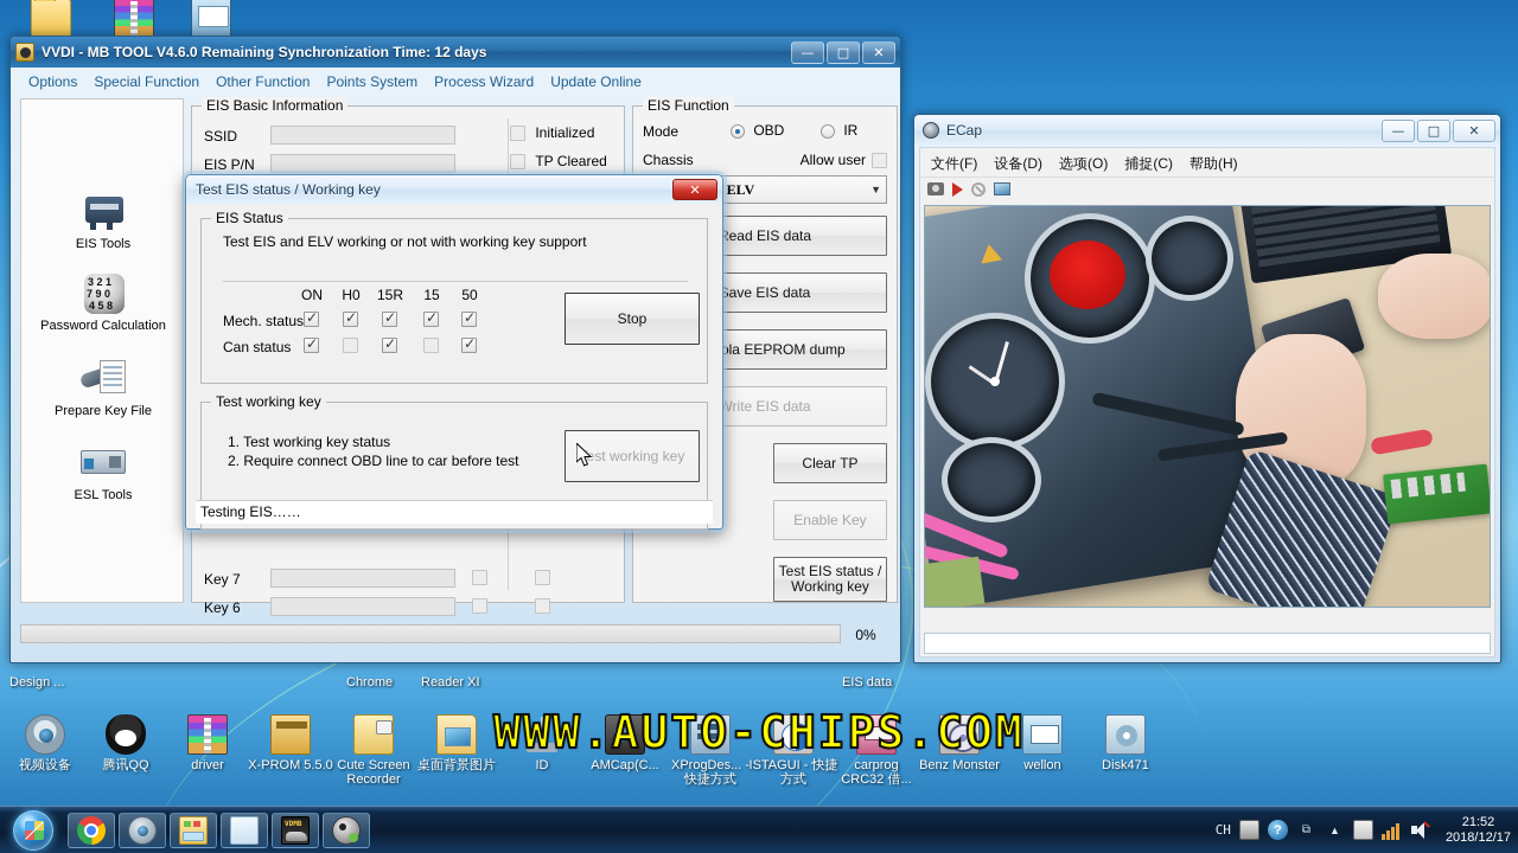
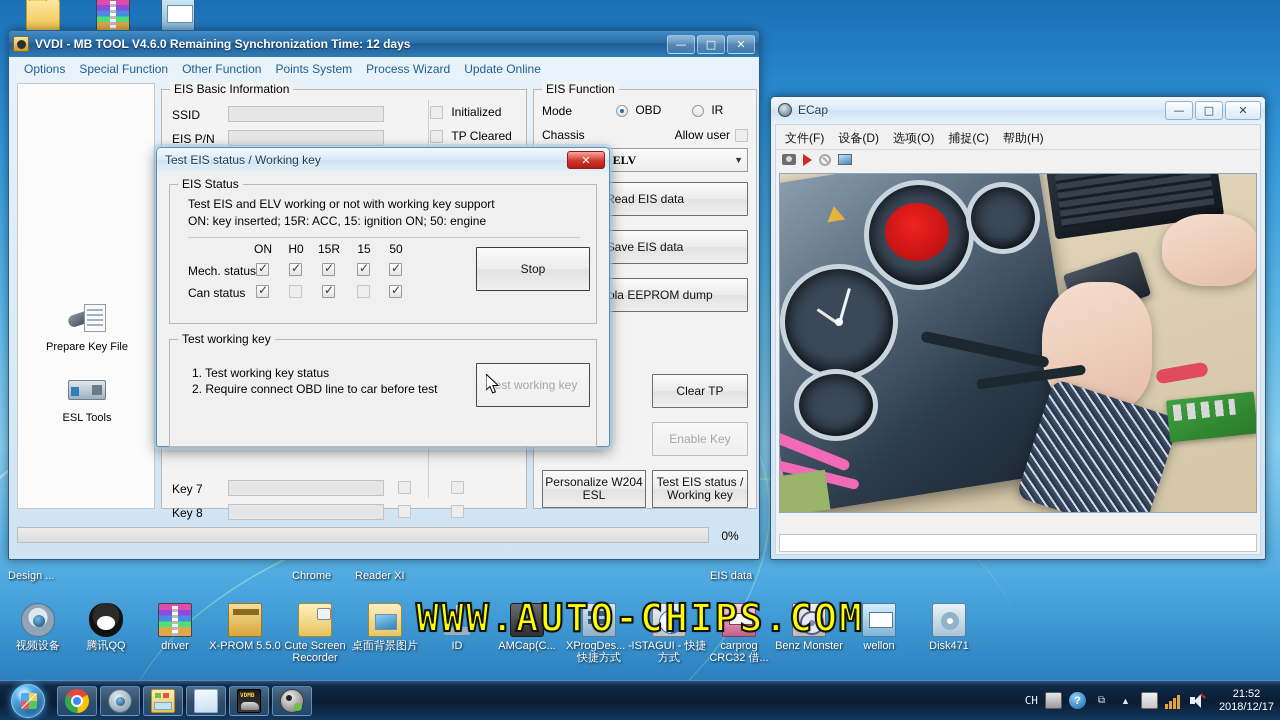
  Design ...
  Chrome
  Reader XI
  EIS data
  视频设备
  腾讯QQ
  driver
  X-PROM 5.5.0
  Cute Screen Recorder
  桌面背景图片
  ID
  AMCap(C...
  XProgDes... - 快捷方式
  ISTAGUI - 快捷方式
  carprog CRC32 借...
  Benz Monster
  wellon
  Disk471
  WWW.AUTO-CHIPS.COM
  VVDI - MB TOOL V4.6.0 Remaining Synchronization Time: 12 days
  —
  □
  ✕
  Options
  Special Function
  Other Function
  Points System
  Process Wizard
  Update Online
- EIS Tools
- 3 2 1
- 7 9 0
- 4 5 8
- Password Calculation
  Prepare Key File
  ESL Tools
  EIS Basic Information
  SSID
  EIS P/N
  Initialized
  TP Cleared
  Key 7
- Key 6
+ Key 8
  EIS Function
  Mode
  OBD
  IR
  Chassis
  Allow user
  ▼
  Read EIS data
  Save EIS data
  ola EEPROM dump
- Write EIS data
  Clear TP
  Enable Key
+ Personalize W204 ESL
  Test EIS status / Working key
  0%
  Test EIS status / Working key
  ✕
  EIS Status
  Test EIS and ELV working or not with working key support
+ ON: key inserted; 15R: ACC, 15: ignition ON; 50: engine
  ON
  H0
  15R
  15
  50
  Mech. status
  Can status
  Stop
  Test working key
  1. Test working key status
  2. Require connect OBD line to car before test
  est working key
- Testing EIS……
  ECap
  —
  □
  ✕
  文件(F)
  设备(D)
  选项(O)
  捕捉(C)
  帮助(H)
  CH
  ?
  ⧉
  ▲
  21:52
  2018/12/17
